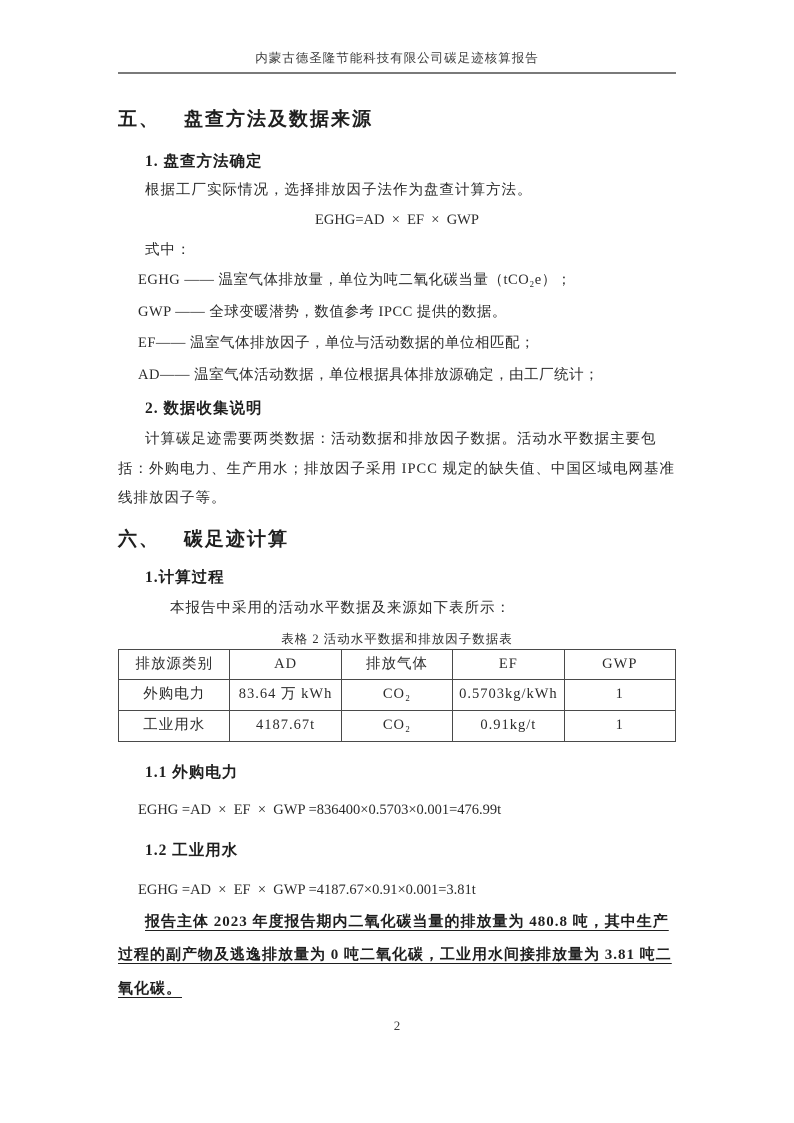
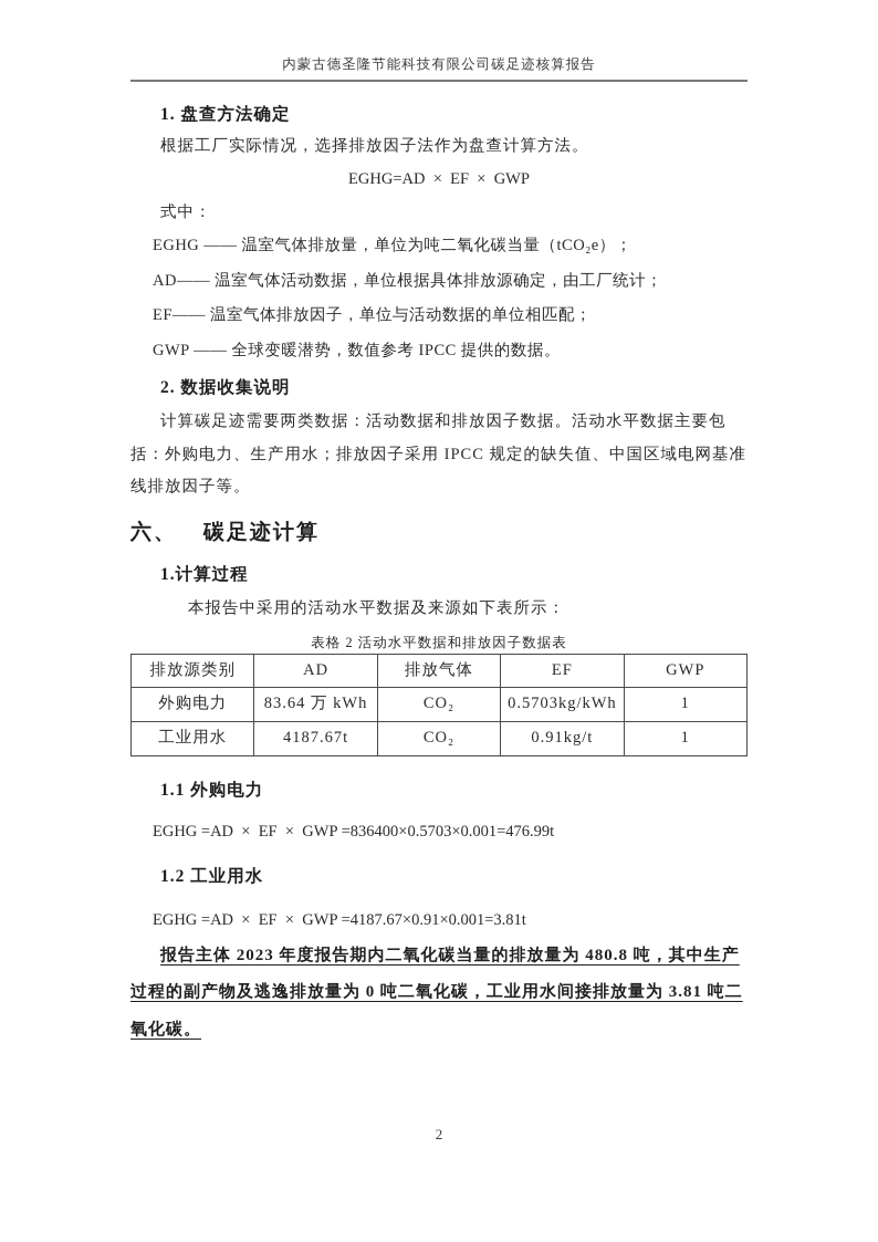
  内蒙古德圣隆节能科技有限公司碳足迹核算报告
- 五、 盘查方法及数据来源
  1. 盘查方法确定
  根据工厂实际情况，选择排放因子法作为盘查计算方法。
  EGHG=AD × EF × GWP
  式中：
  EGHG —— 温室气体排放量，单位为吨二氧化碳当量（tCO₂e）；
- GWP —— 全球变暖潜势，数值参考 IPCC 提供的数据。
+ AD—— 温室气体活动数据，单位根据具体排放源确定，由工厂统计；
  EF—— 温室气体排放因子，单位与活动数据的单位相匹配；
- AD—— 温室气体活动数据，单位根据具体排放源确定，由工厂统计；
+ GWP —— 全球变暖潜势，数值参考 IPCC 提供的数据。
  2. 数据收集说明
  计算碳足迹需要两类数据：活动数据和排放因子数据。活动水平数据主要包括：外购电力、生产用水；排放因子采用 IPCC 规定的缺失值、中国区域电网基准线排放因子等。
  六、 碳足迹计算
  1.计算过程
  本报告中采用的活动水平数据及来源如下表所示：
  表格 2 活动水平数据和排放因子数据表
  排放源类别	AD	排放气体	EF	GWP
  外购电力	83.64 万 kWh	CO₂	0.5703kg/kWh	1
  工业用水	4187.67t	CO₂	0.91kg/t	1
  1.1 外购电力
  EGHG =AD × EF × GWP =836400×0.5703×0.001=476.99t
  1.2 工业用水
  EGHG =AD × EF × GWP =4187.67×0.91×0.001=3.81t
  报告主体 2023 年度报告期内二氧化碳当量的排放量为 480.8 吨，其中生产过程的副产物及逃逸排放量为 0 吨二氧化碳，工业用水间接排放量为 3.81 吨二氧化碳。
  2
